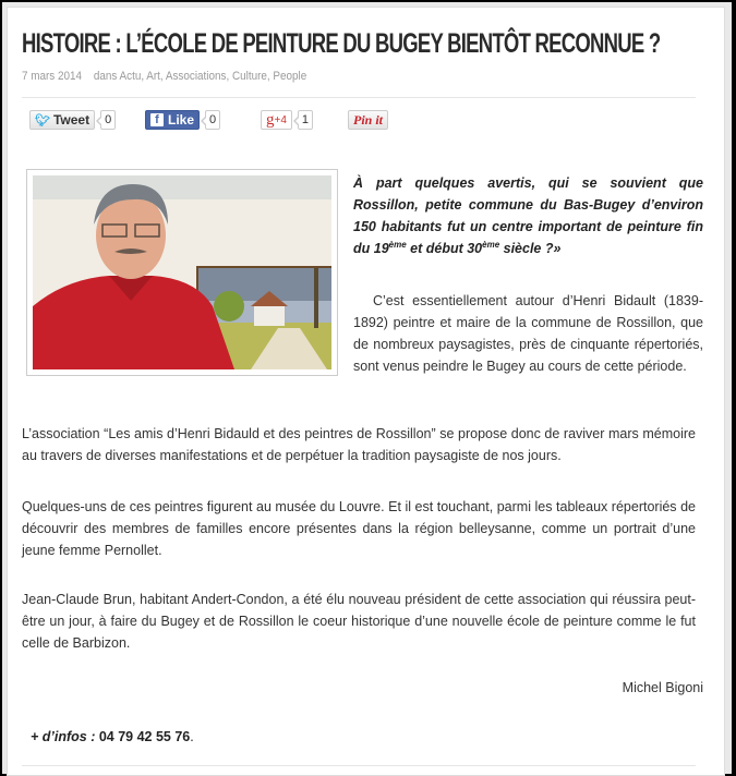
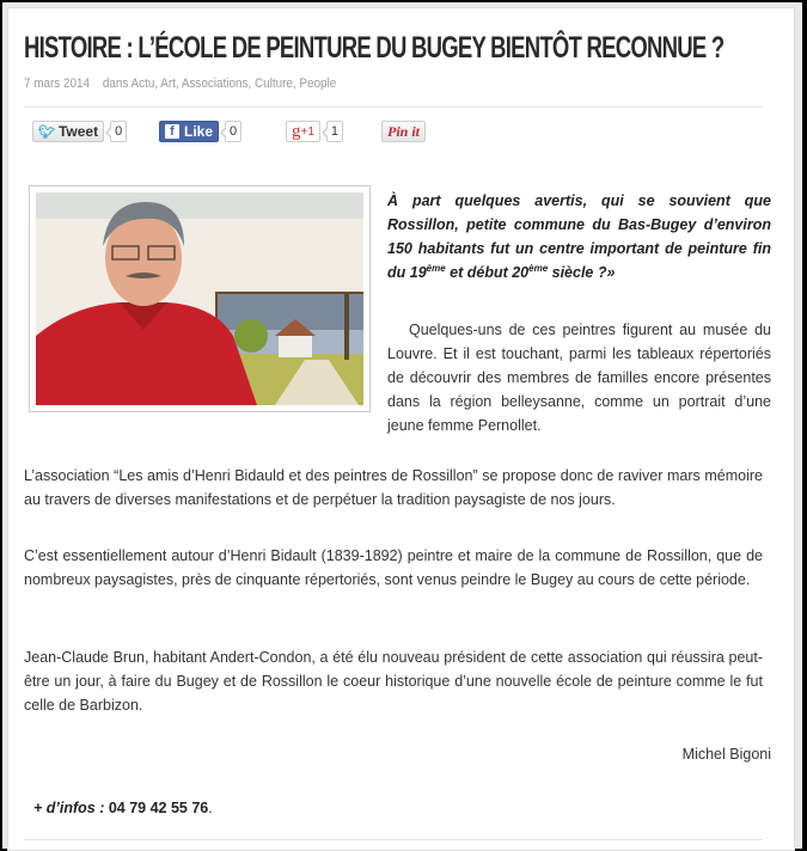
  HISTOIRE : L’ÉCOLE DE PEINTURE DU BUGEY BIENTÔT RECONNUE ?
  7 mars 2014 dans Actu, Art, Associations, Culture, People
  🐦︎
  Tweet
  0
  f
  Like
  0
  g
- +4
+ +1
  1
  Pin it
- À part quelques avertis, qui se souvient que Rossillon, petite commune du Bas-Bugey d’environ 150 habitants fut un centre important de peinture fin du 19ème et début 30ème siècle ?»
+ À part quelques avertis, qui se souvient que Rossillon, petite commune du Bas-Bugey d’environ 150 habitants fut un centre important de peinture fin du 19ème et début 20ème siècle ?»
- C’est essentiellement autour d’Henri Bidault (1839-1892) peintre et maire de la commune de Rossillon, que de nombreux paysagistes, près de cinquante répertoriés, sont venus peindre le Bugey au cours de cette période.
+ Quelques-uns de ces peintres figurent au musée du Louvre. Et il est touchant, parmi les tableaux répertoriés de découvrir des membres de familles encore présentes dans la région belleysanne, comme un portrait d’une jeune femme Pernollet.
  L’association “Les amis d’Henri Bidauld et des peintres de Rossillon” se propose donc de raviver mars mémoire au travers de diverses manifestations et de perpétuer la tradition paysagiste de nos jours.
- Quelques-uns de ces peintres figurent au musée du Louvre. Et il est touchant, parmi les tableaux répertoriés de découvrir des membres de familles encore présentes dans la région belleysanne, comme un portrait d’une jeune femme Pernollet.
+ C’est essentiellement autour d’Henri Bidault (1839-1892) peintre et maire de la commune de Rossillon, que de nombreux paysagistes, près de cinquante répertoriés, sont venus peindre le Bugey au cours de cette période.
  Jean-Claude Brun, habitant Andert-Condon, a été élu nouveau président de cette association qui réussira peut-être un jour, à faire du Bugey et de Rossillon le coeur historique d’une nouvelle école de peinture comme le fut celle de Barbizon.
  Michel Bigoni
  + d’infos : 04 79 42 55 76.
